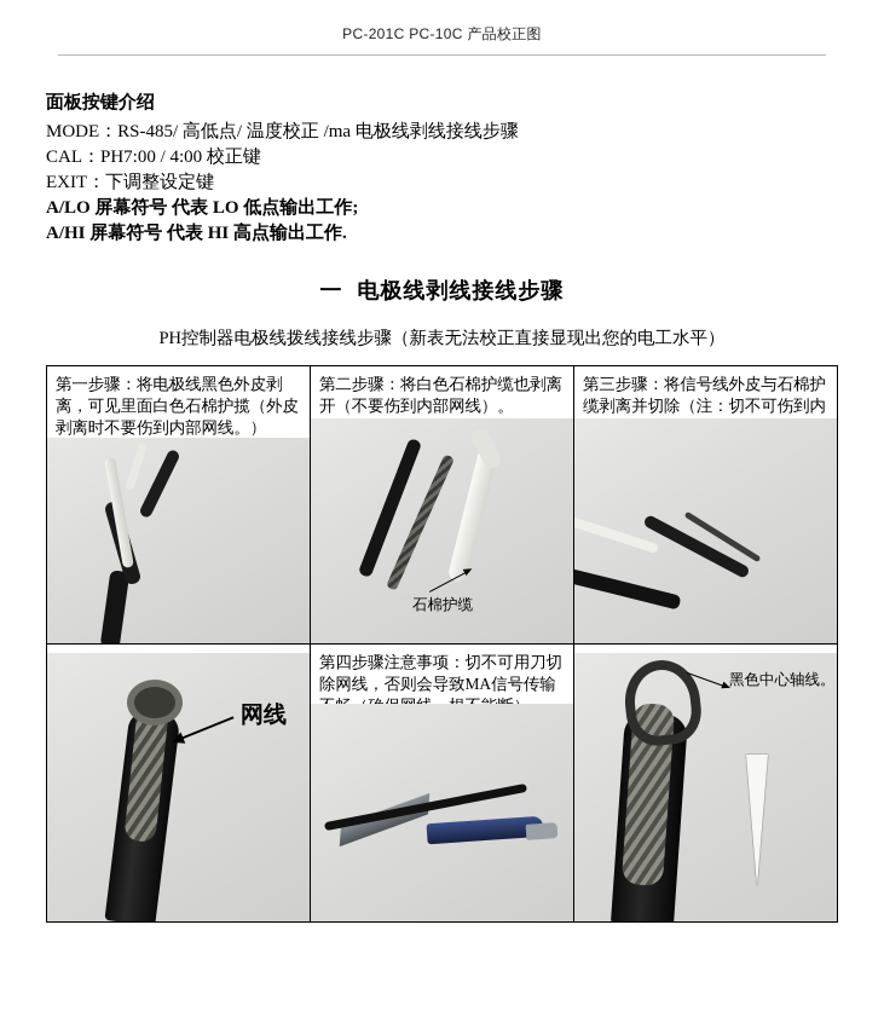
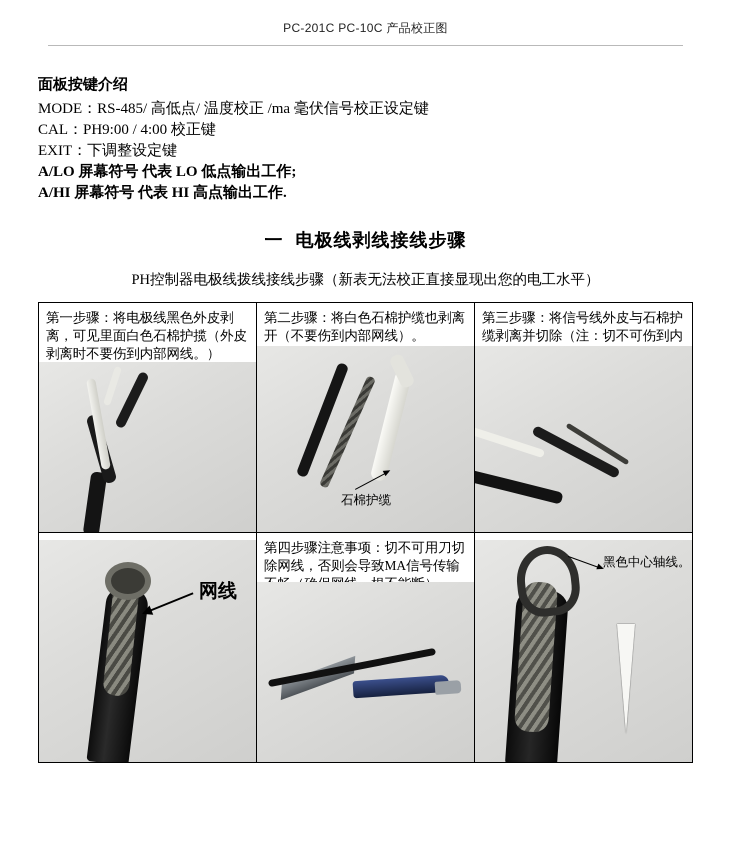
  PC-201C PC-10C 产品校正图
  面板按键介绍
- MODE：RS-485/ 高低点/ 温度校正 /ma 电极线剥线接线步骤
+ MODE：RS-485/ 高低点/ 温度校正 /ma 毫伏信号校正设定键
- CAL：PH7:00 / 4:00 校正键
+ CAL：PH9:00 / 4:00 校正键
  EXIT：下调整设定键
  A/LO 屏幕符号 代表 LO 低点输出工作;
  A/HI 屏幕符号 代表 HI 高点输出工作.
  一 电极线剥线接线步骤
  PH控制器电极线拨线接线步骤（新表无法校正直接显现出您的电工水平）
  第一步骤：将电极线黑色外皮剥离，可见里面白色石棉护揽（外皮剥离时不要伤到内部网线。）	第二步骤：将白色石棉护缆也剥离开（不要伤到内部网线）。 石棉护缆	第三步骤：将信号线外皮与石棉护缆剥离并切除（注：切不可伤到内
